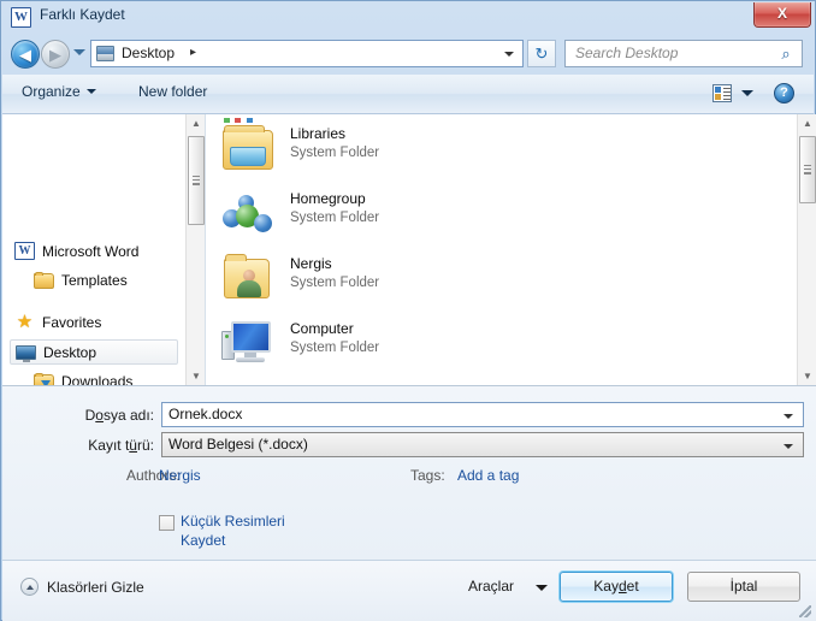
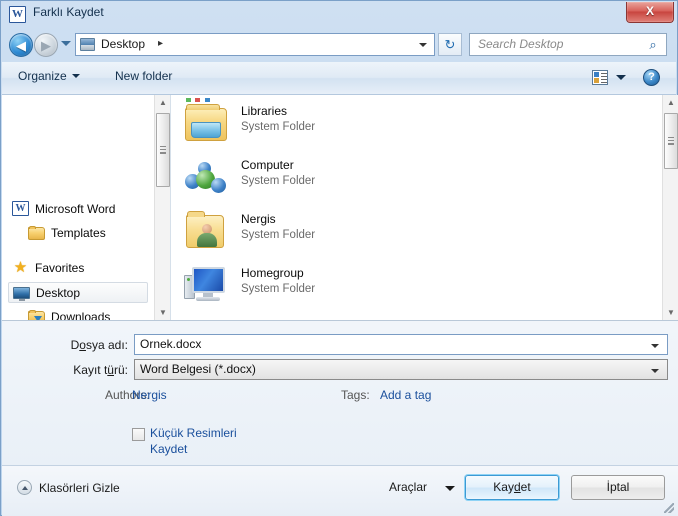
  W
  Farklı Kaydet
  X
  ◀
  ▶
  Desktop
  ▸
  ↻
  Search Desktop
  ⌕
  Organize
  New folder
  ?
  W
  Microsoft Word
  Templates
  ★
  Favorites
  Desktop
  Downloads
  ▲
  ▼
  Libraries
  System Folder
- Homegroup
+ Computer
  System Folder
  Nergis
  System Folder
- Computer
+ Homegroup
  System Folder
  ▲
  ▼
  Dosya adı:
  Ornek.docx
  Kayıt türü:
  Word Belgesi (*.docx)
  Authors:
  Nergis
  Tags:
  Add a tag
  Küçük Resimleri Kaydet
  Klasörleri Gizle
  Araçlar
  Kaydet
  İptal
